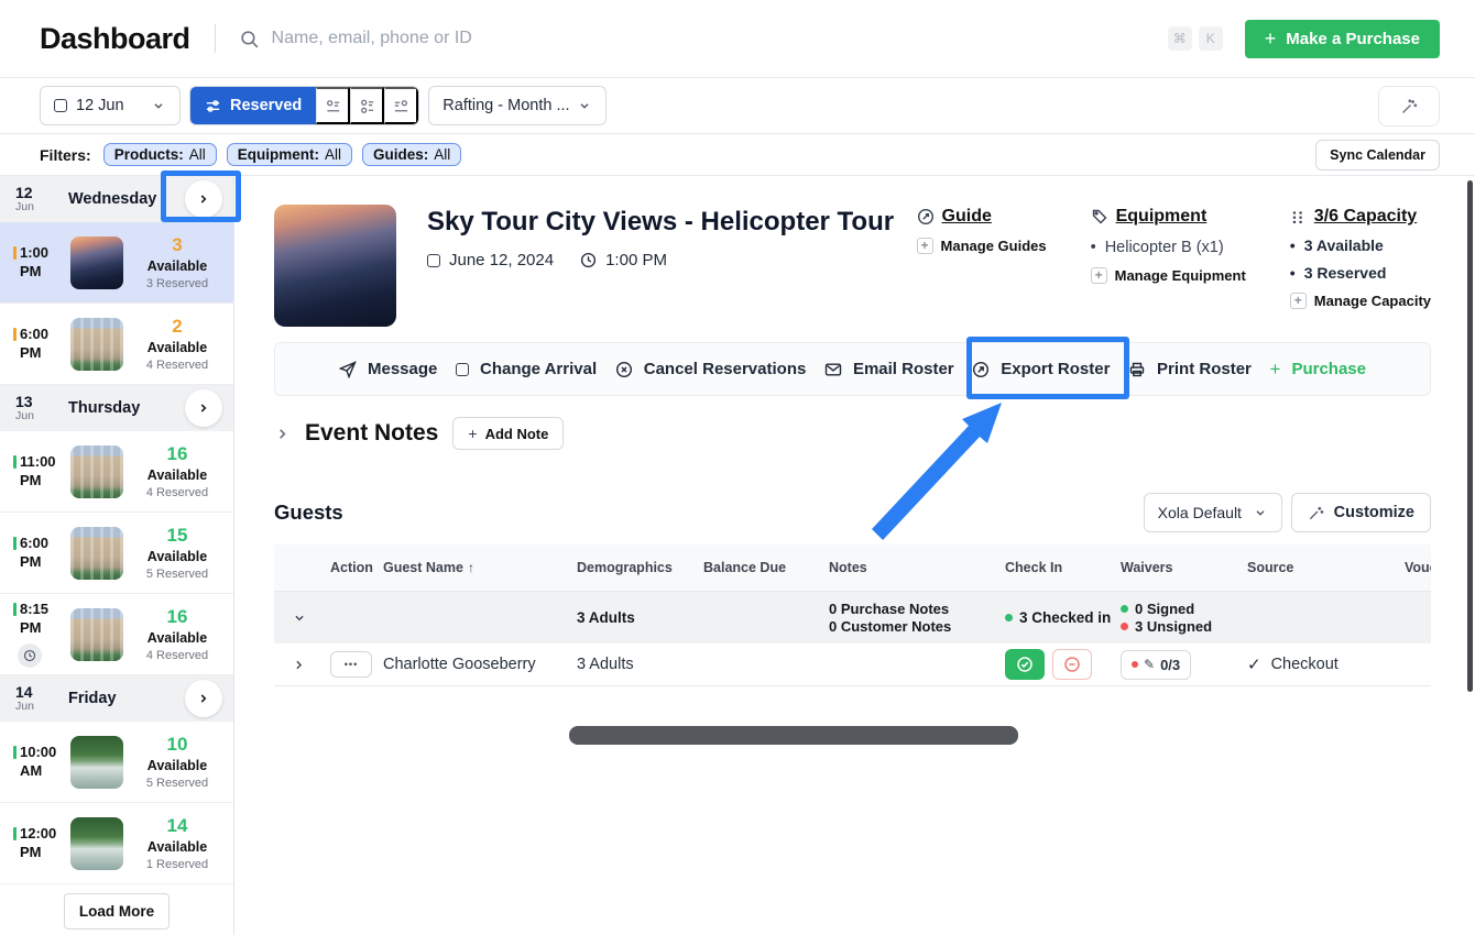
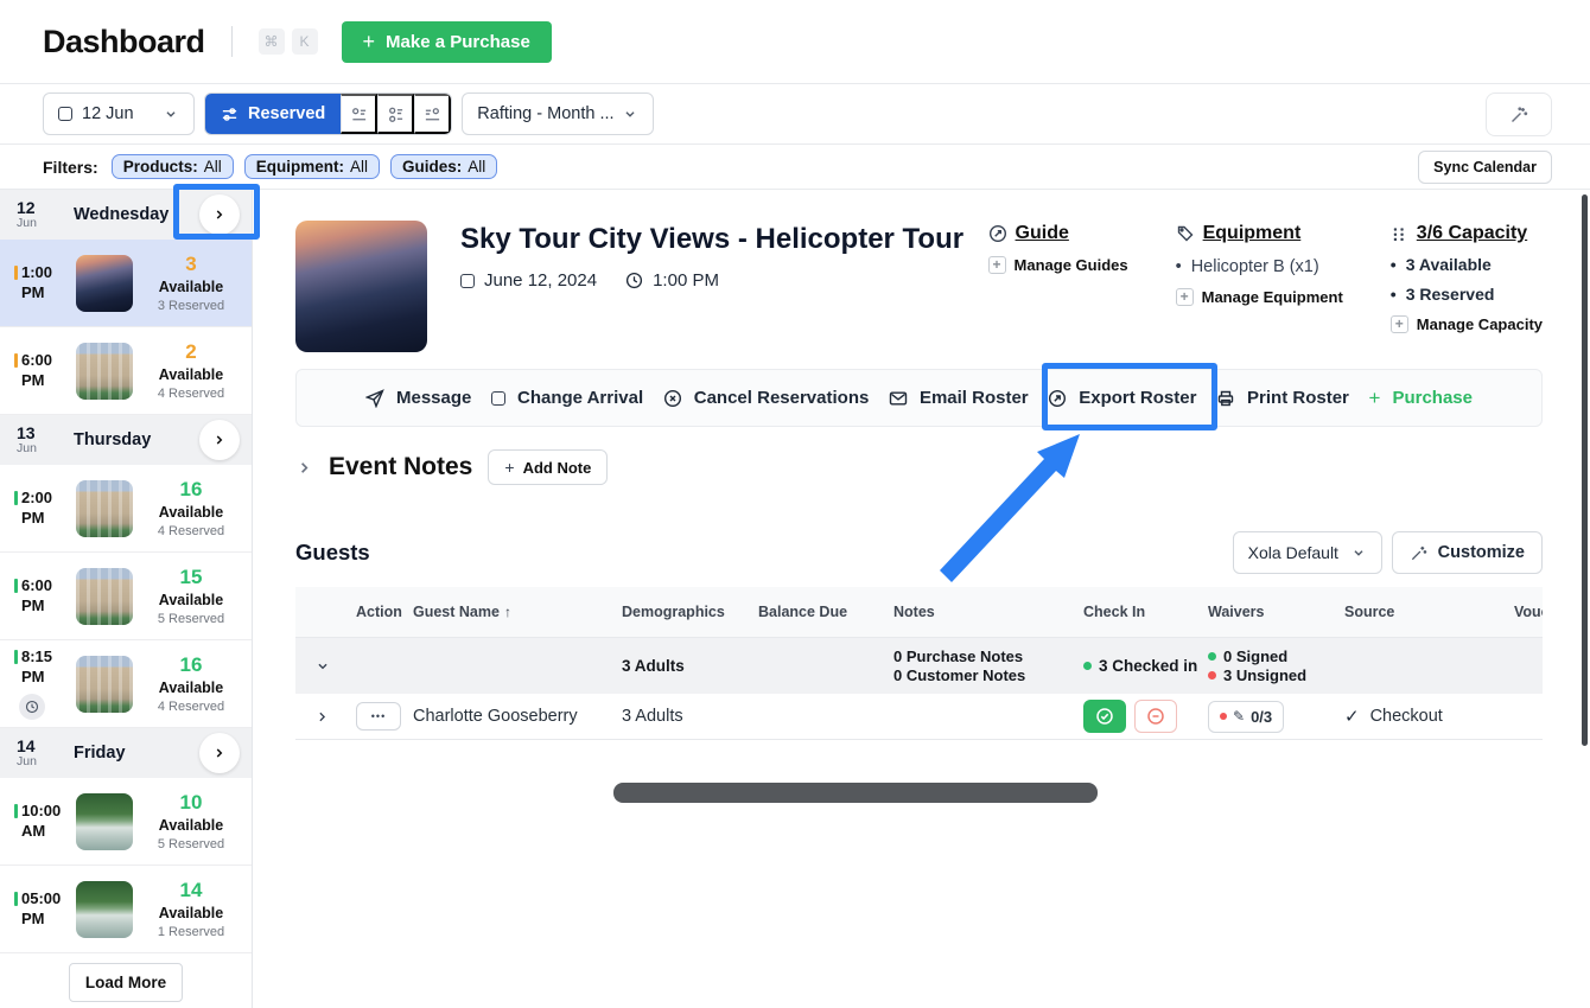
  Dashboard
- Name, email, phone or ID
  ⌘
  K
  +
  Make a Purchase
  12 Jun
  Reserved
  Rafting - Month ...
  Filters:
  Products:
  All
  Equipment:
  All
  Guides:
  All
  Sync Calendar
  12
  Jun
  Wednesday
  1:00 PM
  3
  Available
  3 Reserved
  6:00 PM
  2
  Available
  4 Reserved
  13
  Jun
  Thursday
- 11:00 PM
+ 2:00 PM
  16
  Available
  4 Reserved
  6:00 PM
  15
  Available
  5 Reserved
  8:15 PM
  16
  Available
  4 Reserved
  14
  Jun
  Friday
  10:00 AM
  10
  Available
  5 Reserved
- 12:00 PM
+ 05:00 PM
  14
  Available
  1 Reserved
  Load More
  Sky Tour City Views - Helicopter Tour
  June 12, 2024
  1:00 PM
  Guide
  +
  Manage Guides
  Equipment
  •
  Helicopter B (x1)
  +
  Manage Equipment
  3/6 Capacity
  •
  3 Available
  •
  3 Reserved
  +
  Manage Capacity
  Message
  Change Arrival
  Cancel Reservations
  Email Roster
  Export Roster
  Print Roster
  +
  Purchase
  Event Notes
  +
  Add Note
  Guests
  Xola Default
  Customize
  Action
  Guest Name ↑
  Demographics
  Balance Due
  Notes
  Check In
  Waivers
  Source
  3 Adults
  0 Purchase Notes
  0 Customer Notes
  3 Checked in
  0 Signed
  3 Unsigned
  •••
  Charlotte Gooseberry
  3 Adults
  ✎
  0/3
  ✓
  Checkout
